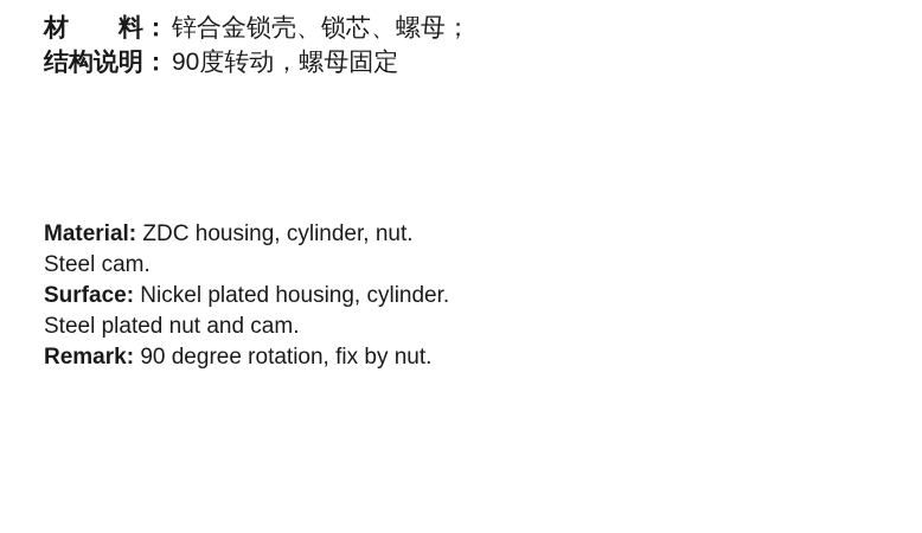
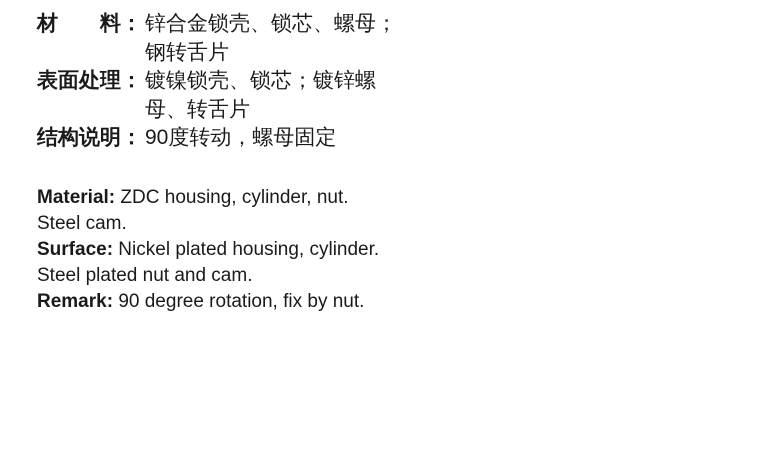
  材 料：
  锌合金锁壳、锁芯、螺母；
+ 钢转舌片
+ 表面处理：
+ 镀镍锁壳、锁芯；镀锌螺
+ 母、转舌片
  结构说明：
  90度转动，螺母固定
  Material: ZDC housing, cylinder, nut.
  Steel cam.
  Surface: Nickel plated housing, cylinder.
  Steel plated nut and cam.
  Remark: 90 degree rotation, fix by nut.
